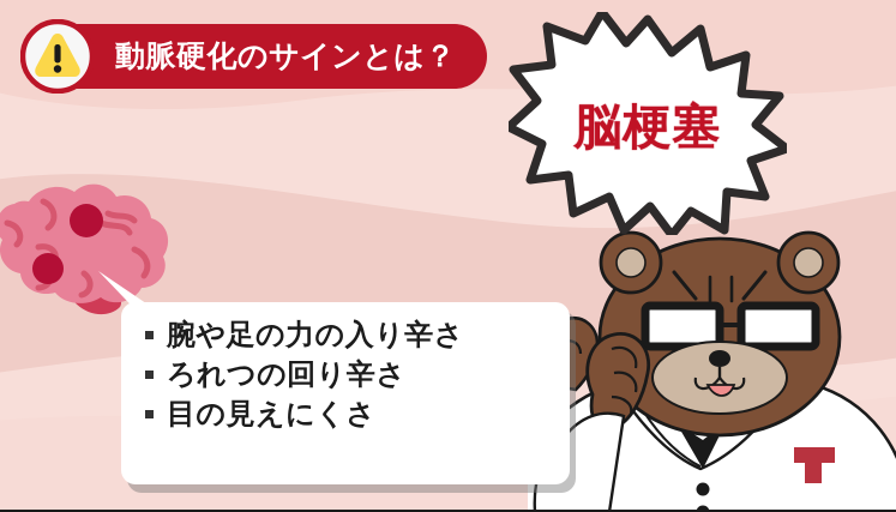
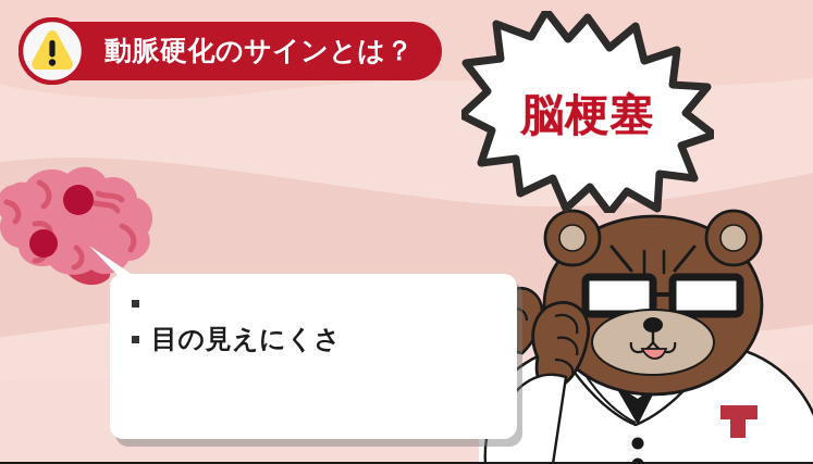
  脳梗塞
- 腕や足の力の入り辛さ
- ろれつの回り辛さ
  目の見えにくさ
  動脈硬化のサインとは？
